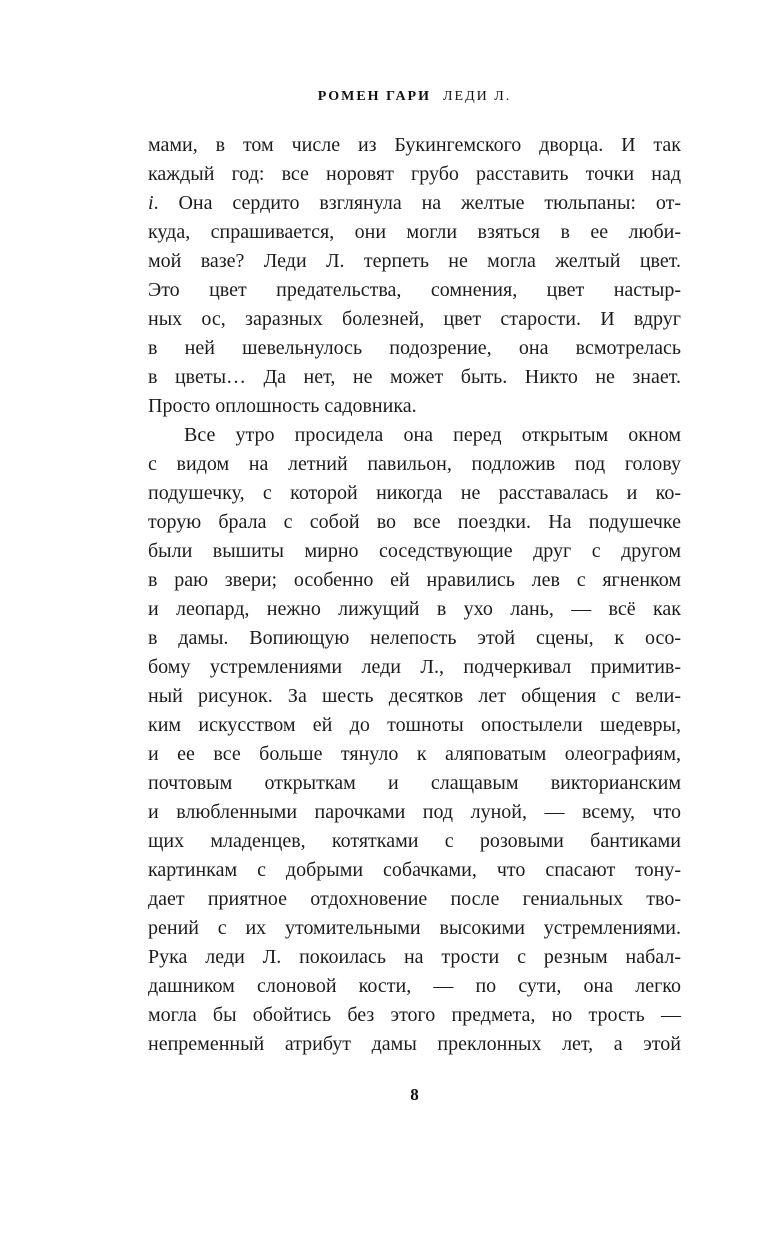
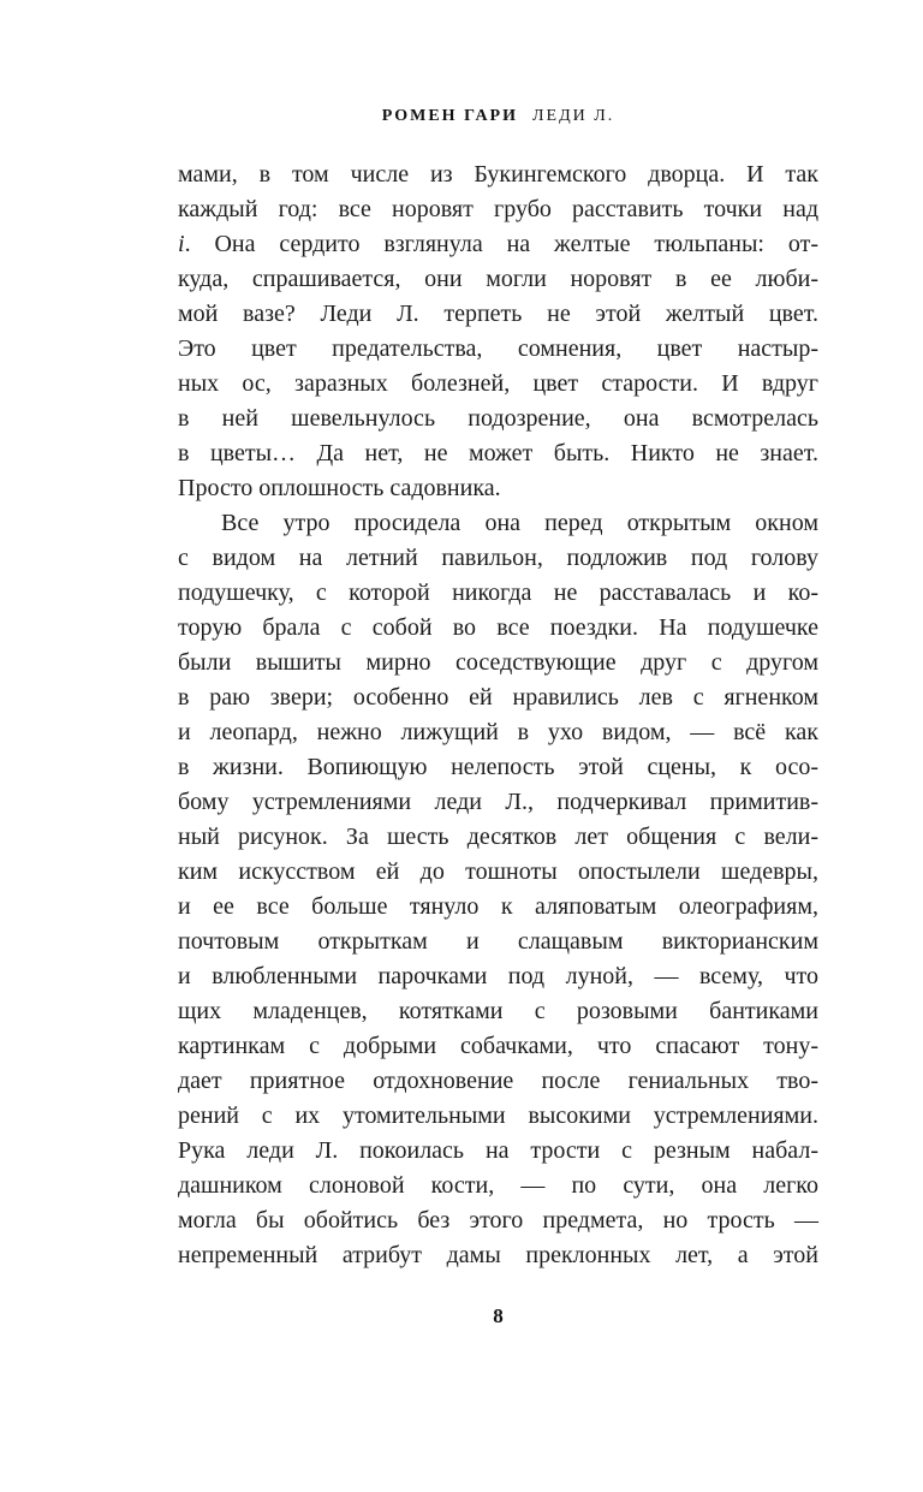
  РОМЕН ГАРИ ЛЕДИ Л.
  мами, в том числе из Букингемского дворца. И так
  каждый год: все норовят грубо расставить точки над
  i. Она сердито взглянула на желтые тюльпаны: от-
- куда, спрашивается, они могли взяться в ее люби-
+ куда, спрашивается, они могли норовят в ее люби-
- мой вазе? Леди Л. терпеть не могла желтый цвет.
+ мой вазе? Леди Л. терпеть не этой желтый цвет.
  Это цвет предательства, сомнения, цвет настыр-
  ных ос, заразных болезней, цвет старости. И вдруг
  в ней шевельнулось подозрение, она всмотрелась
  в цветы… Да нет, не может быть. Никто не знает.
  Просто оплошность садовника.
  Все утро просидела она перед открытым окном
  с видом на летний павильон, подложив под голову
  подушечку, с которой никогда не расставалась и ко-
  торую брала с собой во все поездки. На подушечке
  были вышиты мирно соседствующие друг с другом
  в раю звери; особенно ей нравились лев с ягненком
- и леопард, нежно лижущий в ухо лань, — всё как
+ и леопард, нежно лижущий в ухо видом, — всё как
- в дамы. Вопиющую нелепость этой сцены, к осо-
+ в жизни. Вопиющую нелепость этой сцены, к осо-
  бому устремлениями леди Л., подчеркивал примитив-
  ный рисунок. За шесть десятков лет общения с вели-
  ким искусством ей до тошноты опостылели шедевры,
  и ее все больше тянуло к аляповатым олеографиям,
  почтовым открыткам и слащавым викторианским
  и влюбленными парочками под луной, — всему, что
  щих младенцев, котятками с розовыми бантиками
  картинкам с добрыми собачками, что спасают тону-
  дает приятное отдохновение после гениальных тво-
  рений с их утомительными высокими устремлениями.
  Рука леди Л. покоилась на трости с резным набал-
  дашником слоновой кости, — по сути, она легко
  могла бы обойтись без этого предмета, но трость —
  непременный атрибут дамы преклонных лет, а этой
  8
